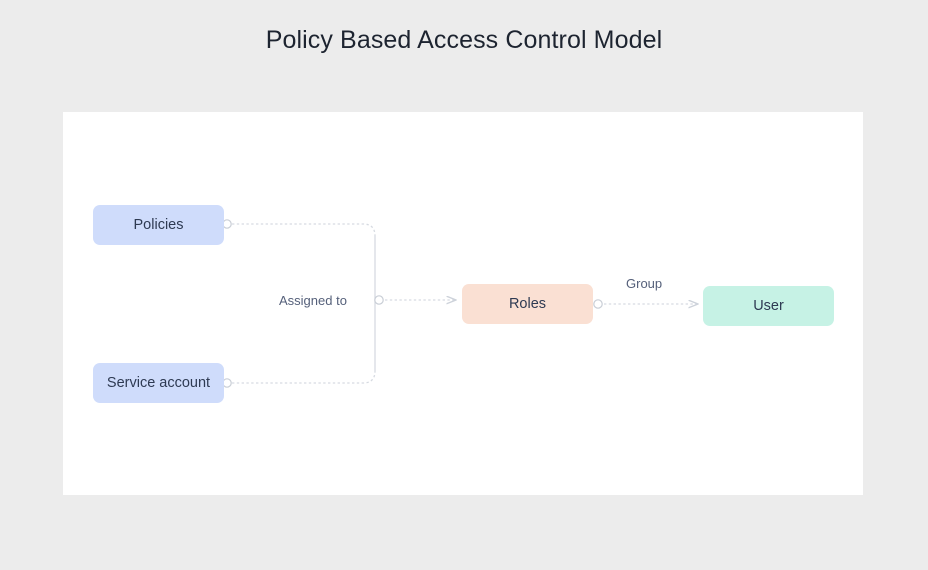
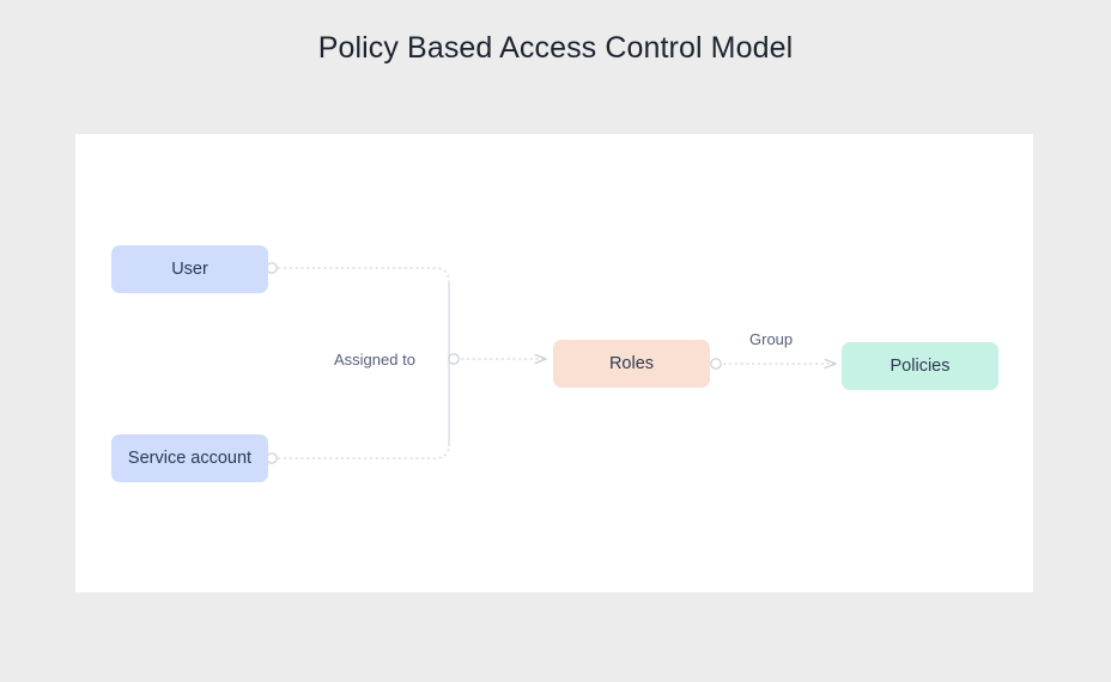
  Policy Based Access Control Model
- Policies
+ User
  Service account
  Roles
- User
+ Policies
  Assigned to
  Group
